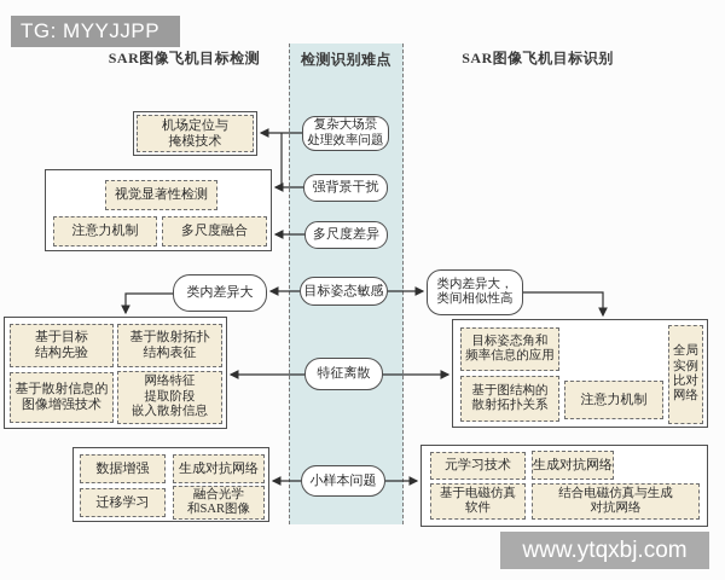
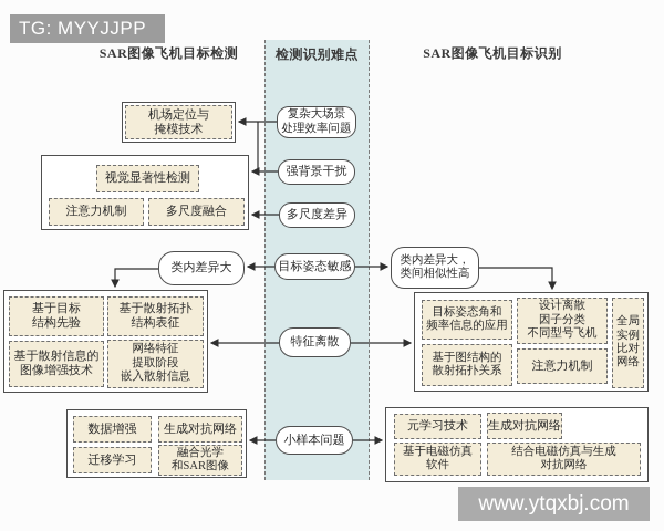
  SAR图像飞机目标检测
  检测识别难点
  SAR图像飞机目标识别
  TG: MYYJJPP
  机场定位与
  掩模技术
  视觉显著性检测
  注意力机制
  多尺度融合
  类内差异大
  基于目标
  结构先验
  基于散射拓扑
  结构表征
  基于散射信息的
  图像增强技术
  网络特征
  提取阶段
  嵌入散射信息
  数据增强
  生成对抗网络
  迁移学习
  融合光学
  和SAR图像
  复杂大场景
  处理效率问题
  强背景干扰
  多尺度差异
  目标姿态敏感
  特征离散
  小样本问题
  类内差异大，
  类间相似性高
  目标姿态角和
  频率信息的应用
+ 设计离散
+ 因子分类
+ 不同型号飞机
  全局
  实例
  比对
  网络
  基于图结构的
  散射拓扑关系
  注意力机制
  元学习技术
  生成对抗网络
  基于电磁仿真
  软件
  结合电磁仿真与生成
  对抗网络
  www.ytqxbj.com
